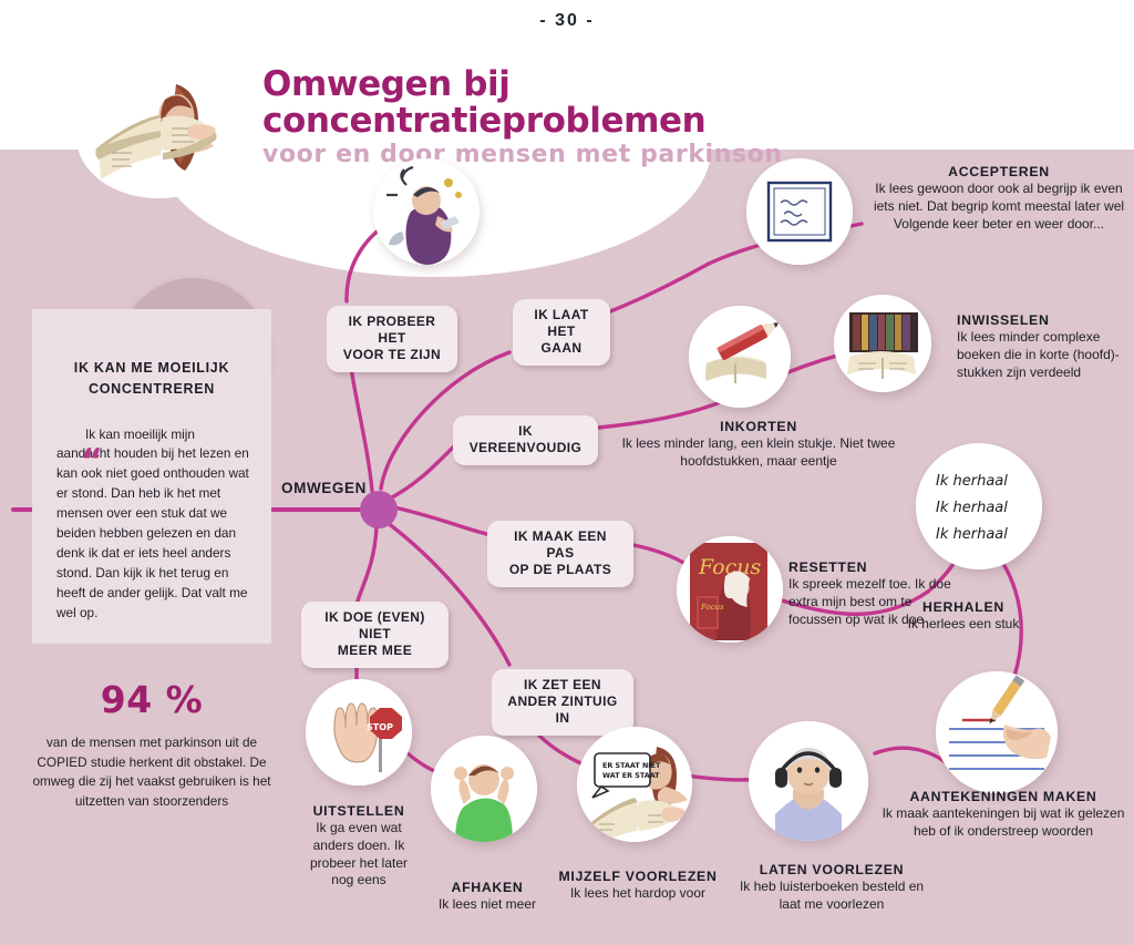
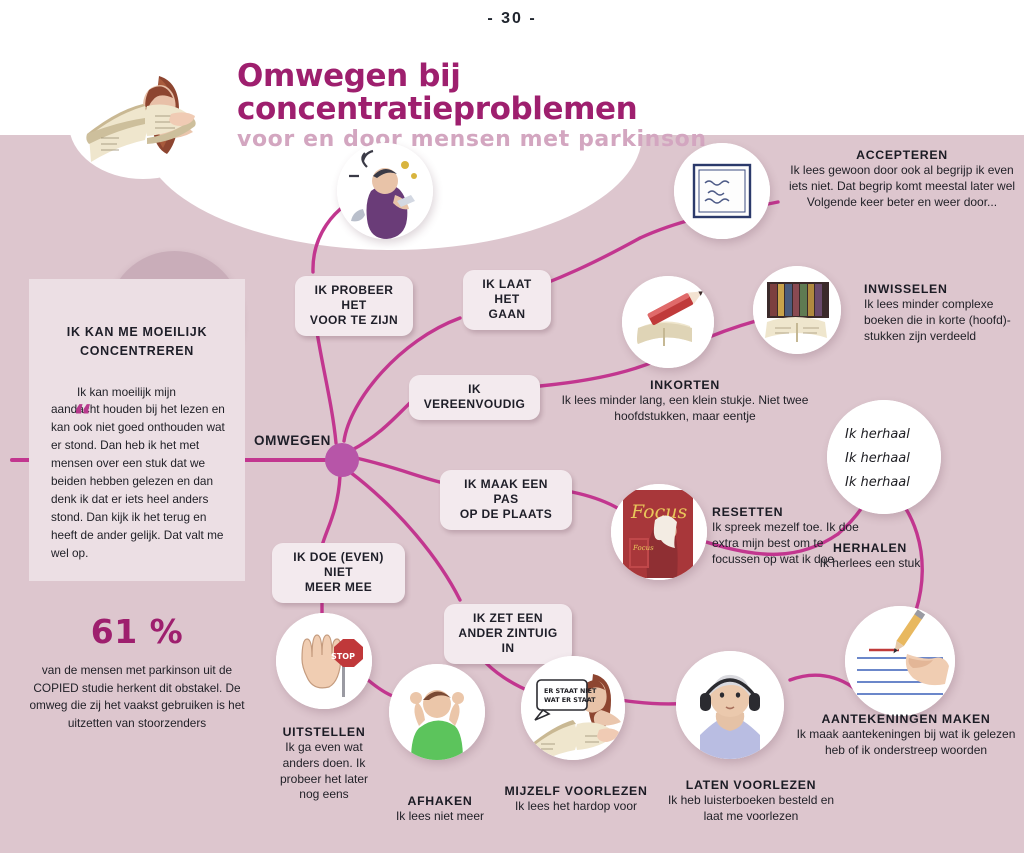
  - 30 -
  Omwegen bij concentratieproblemen
  voor en door mensen met parkinson
  OMWEGEN
  IK KAN ME MOEILIJK CONCENTREREN
  “
  Ik kan moeilijk mijn aandacht houden bij het lezen en kan ook niet goed onthouden wat er stond. Dan heb ik het met mensen over een stuk dat we beiden hebben gelezen en dan denk ik dat er iets heel anders stond. Dan kijk ik het terug en heeft de ander gelijk. Dat valt me wel op.
- 94 %
+ 61 %
  van de mensen met parkinson uit de COPIED studie herkent dit obstakel. De omweg die zij het vaakst gebruiken is het uitzetten van stoorzenders
  IK PROBEER HET
  VOOR TE ZIJN
  IK LAAT
  HET GAAN
  IK VEREENVOUDIG
  IK MAAK EEN PAS
  OP DE PLAATS
  IK DOE (EVEN) NIET
  MEER MEE
  IK ZET EEN
  ANDER ZINTUIG IN
  ACCEPTEREN
  Ik lees gewoon door ook al begrijp ik even iets niet. Dat begrip komt meestal later wel Volgende keer beter en weer door...
  INWISSELEN
  Ik lees minder complexe boeken die in korte (hoofd)-stukken zijn verdeeld
  INKORTEN
  Ik lees minder lang, een klein stukje. Niet twee hoofdstukken, maar eentje
  Ik herhaal
  Ik herhaal
  Ik herhaal
  HERHALEN
  Ik herlees een stuk
  Focus
  Focus
  RESETTEN
  Ik spreek mezelf toe. Ik doe extra mijn best om te focussen op wat ik doe
  AANTEKENINGEN MAKEN
  Ik maak aantekeningen bij wat ik gelezen heb of ik onderstreep woorden
  STOP
  UITSTELLEN
  Ik ga even wat anders doen. Ik probeer het later nog eens
  AFHAKEN
  Ik lees niet meer
  ER STAAT NIET
  WAT ER STAAT
  MIJZELF VOORLEZEN
  Ik lees het hardop voor
  LATEN VOORLEZEN
  Ik heb luisterboeken besteld en laat me voorlezen
